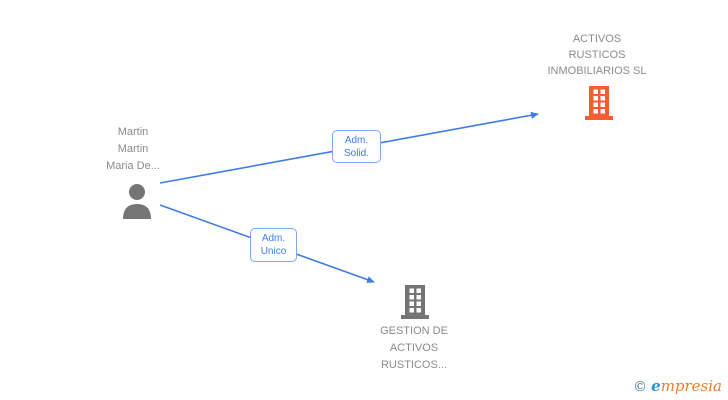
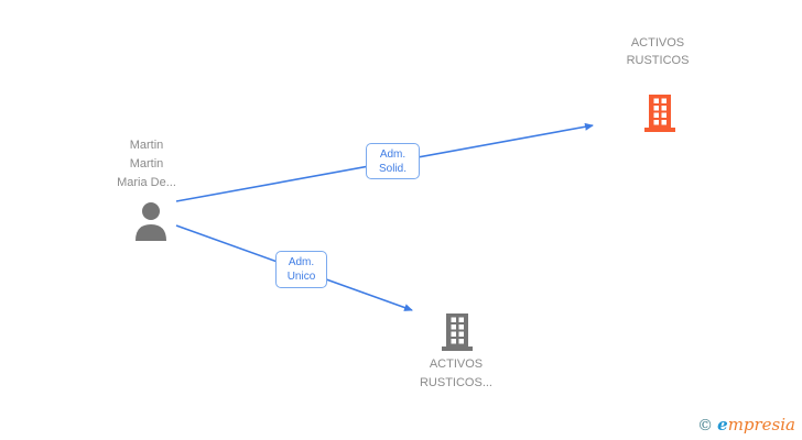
  Martin
  Martin
  Maria De...
  ACTIVOS
  RUSTICOS
- INMOBILIARIOS SL
- GESTION DE
  ACTIVOS
  RUSTICOS...
  Adm.
  Solid.
  Adm.
  Unico
  © empresia
